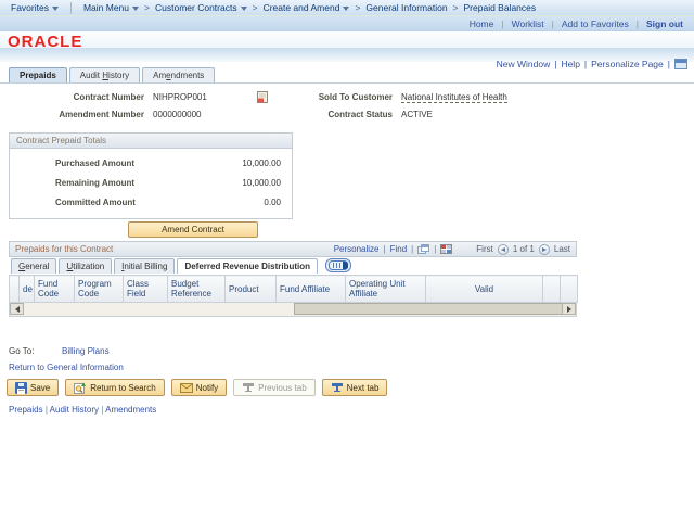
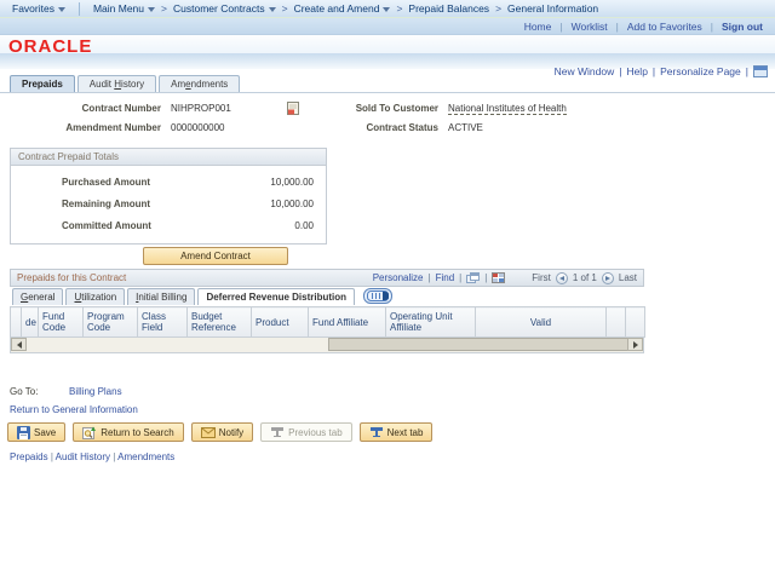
  Favorites
  Main Menu
  >
  Customer Contracts
  >
  Create and Amend
  >
- General Information
+ Prepaid Balances
  >
- Prepaid Balances
+ General Information
  Home
  |
  Worklist
  |
  Add to Favorites
  |
  Sign out
  ORACLE
  New Window
  |
  Help
  |
  Personalize Page
  |
  Prepaids
  Audit History
  Amendments
  Contract Number
  NIHPROP001
  Sold To Customer
  National Institutes of Health
  Amendment Number
  0000000000
  Contract Status
  ACTIVE
  Contract Prepaid Totals
  Purchased Amount
  10,000.00
  Remaining Amount
  10,000.00
  Committed Amount
  0.00
  Amend Contract
  Prepaids for this Contract
  Personalize
  |
  Find
  |
  |
  First
  1 of 1
  Last
  General
  Utilization
  Initial Billing
  Deferred Revenue Distribution
  	de	Fund Code	Program Code	Class Field	Budget Reference	Product	Fund Affiliate	Operating Unit Affiliate	Valid
  Go To:
  Billing Plans
  Return to General Information
  Save
  Return to Search
  Notify
  Previous tab
  Next tab
  Prepaids | Audit History | Amendments
